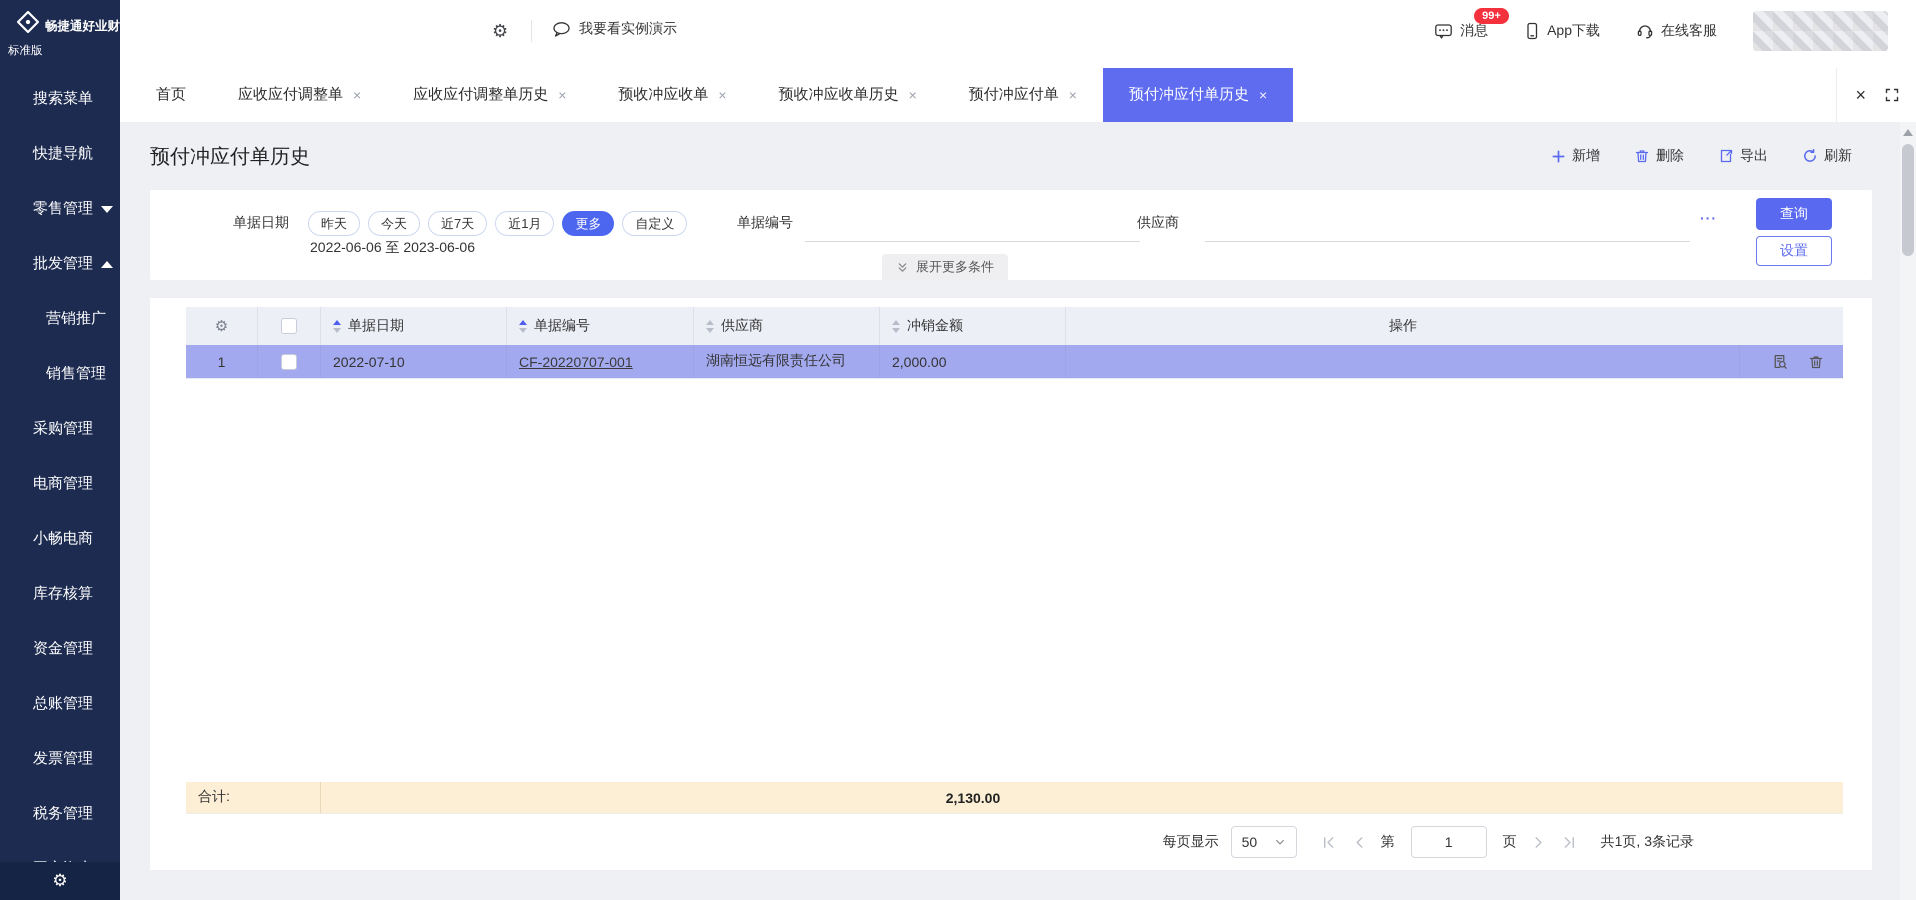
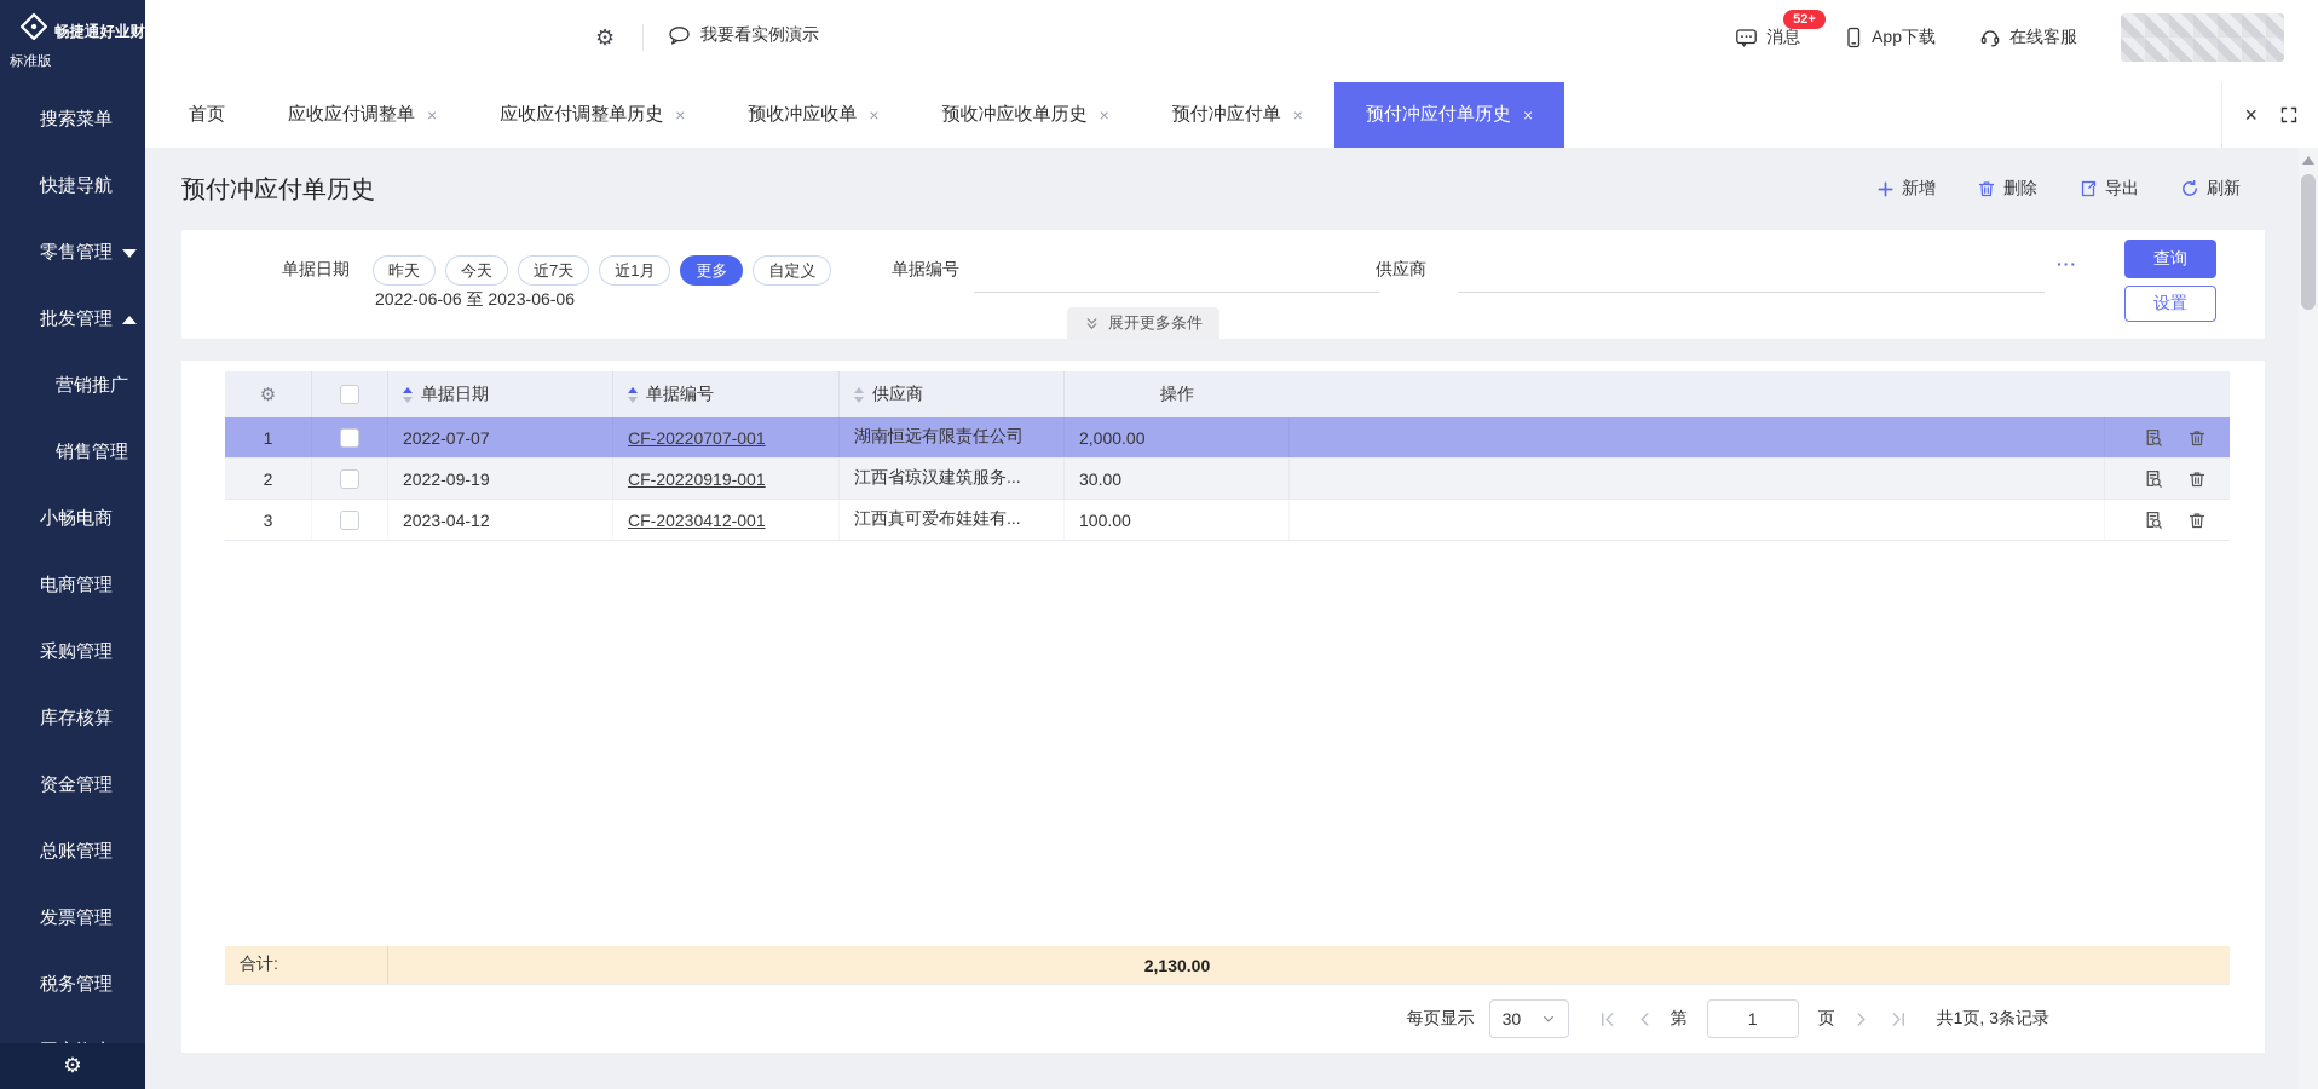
  畅捷通好业财
  标准版
  ⚙
  我要看实例演示
- 99+
+ 52+
  消息
  App下载
  在线客服
  首页
  应收应付调整单
  ×
  应收应付调整单历史
  ×
  预收冲应收单
  ×
  预收冲应收单历史
  ×
  预付冲应付单
  ×
  预付冲应付单历史
  ×
  ×
  搜索菜单
  快捷导航
  零售管理
  批发管理
  营销推广
  销售管理
- 采购管理
+ 小畅电商
  电商管理
- 小畅电商
+ 采购管理
  库存核算
  资金管理
  总账管理
  发票管理
  税务管理
  ⚙
  预付冲应付单历史
  新增
  删除
  导出
  刷新
  单据日期
  昨天
  今天
  近7天
  近1月
  更多
  自定义
  2022-06-06 至 2023-06-06
  单据编号
  供应商
  ···
  查询
  设置
  展开更多条件
  ⚙
  单据日期
  单据编号
  供应商
- 冲销金额
  操作
  1
- 2022-07-10
+ 2022-07-07
  CF-20220707-001
  湖南恒远有限责任公司
  2,000.00
+ 2
+ 2022-09-19
+ CF-20220919-001
+ 江西省琼汉建筑服务...
+ 30.00
+ 3
+ 2023-04-12
+ CF-20230412-001
+ 江西真可爱布娃娃有...
+ 100.00
  合计:
  2,130.00
  每页显示
- 50
+ 30
  第
  1
  页
  共1页, 3条记录
